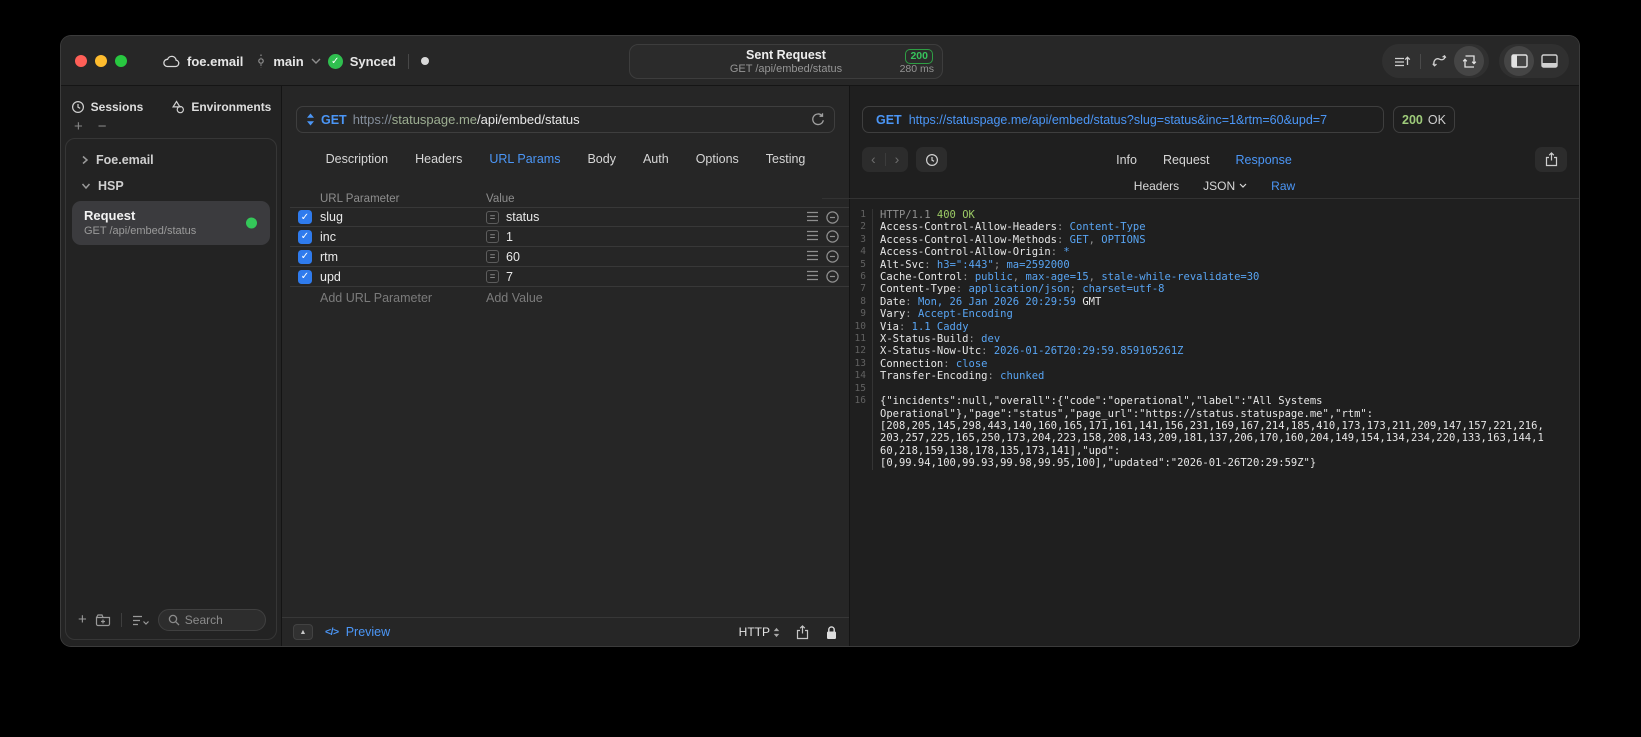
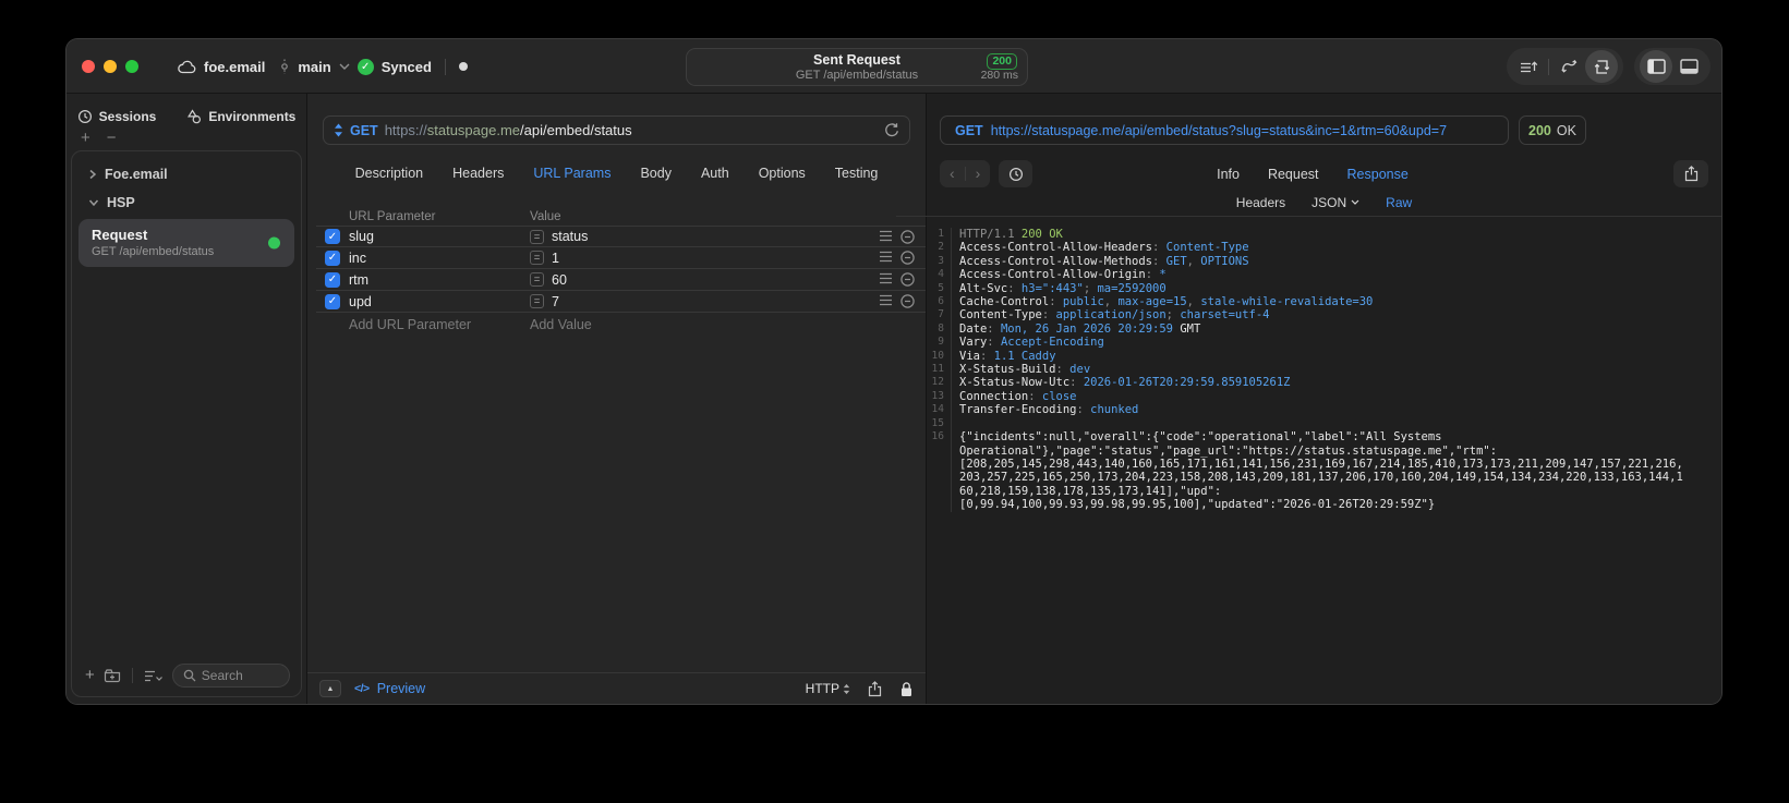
  foe.email
  main
  ✓
  Synced
  Sent Request
  GET /api/embed/status
  200
  280 ms
  Sessions
  Environments
  +
  −
  Foe.email
  HSP
  Request
  GET /api/embed/status
  +
  Search
  GET
  https://statuspage.me/api/embed/status
  Description
  Headers
  URL Params
  Body
  Auth
  Options
  Testing
  URL Parameter
  Value
  ✓
  slug
  =
  status
  ✓
  inc
  =
  1
  ✓
  rtm
  =
  60
  ✓
  upd
  =
  7
  Add URL Parameter
  Add Value
  </>
  Preview
  HTTP
  GET
  https://statuspage.me/api/embed/status?slug=status&inc=1&rtm=60&upd=7
  200
  OK
  ‹
  ›
  Info
  Request
  Response
  Headers
  JSON
  Raw
  1
- HTTP/1.1 400 OK
+ HTTP/1.1 200 OK
  2
  Access-Control-Allow-Headers: Content-Type
  3
  Access-Control-Allow-Methods: GET, OPTIONS
  4
  Access-Control-Allow-Origin: *
  5
  Alt-Svc: h3=":443"; ma=2592000
  6
  Cache-Control: public, max-age=15, stale-while-revalidate=30
  7
- Content-Type: application/json; charset=utf-8
+ Content-Type: application/json; charset=utf-4
  8
  Date: Mon, 26 Jan 2026 20:29:59 GMT
  9
  Vary: Accept-Encoding
  10
  Via: 1.1 Caddy
  11
  X-Status-Build: dev
  12
  X-Status-Now-Utc: 2026-01-26T20:29:59.859105261Z
  13
  Connection: close
  14
  Transfer-Encoding: chunked
  15
  16
  {"incidents":null,"overall":{"code":"operational","label":"All Systems
  Operational"},"page":"status","page_url":"https://status.statuspage.me","rtm":
  [208,205,145,298,443,140,160,165,171,161,141,156,231,169,167,214,185,410,173,173,211,209,147,157,221,216,
  203,257,225,165,250,173,204,223,158,208,143,209,181,137,206,170,160,204,149,154,134,234,220,133,163,144,1
  60,218,159,138,178,135,173,141],"upd":
  [0,99.94,100,99.93,99.98,99.95,100],"updated":"2026-01-26T20:29:59Z"}
